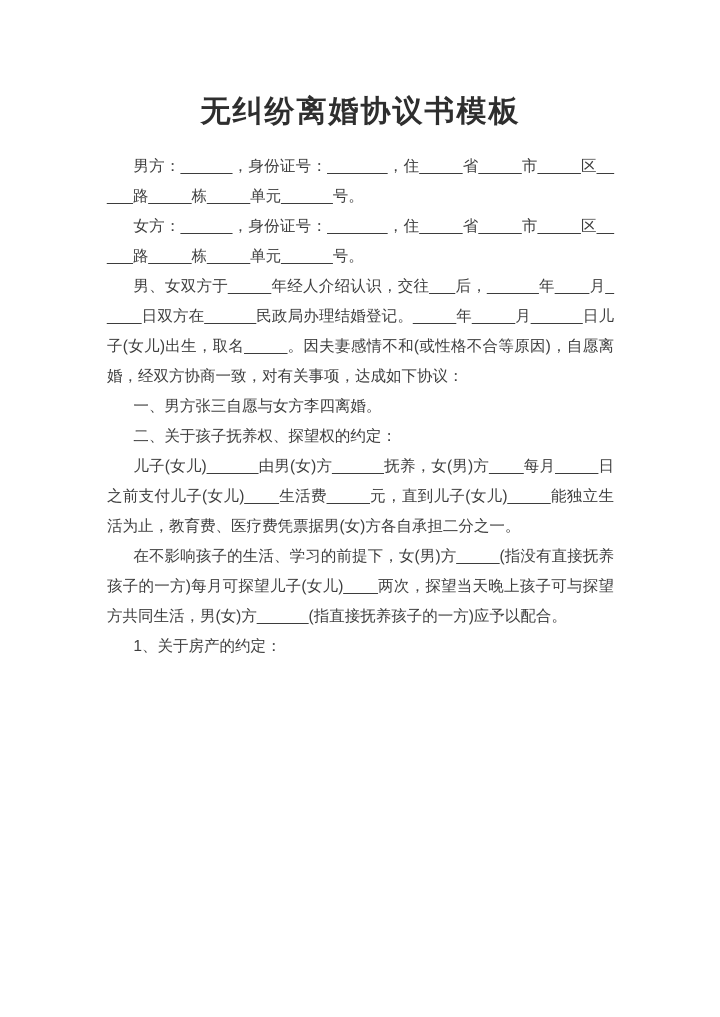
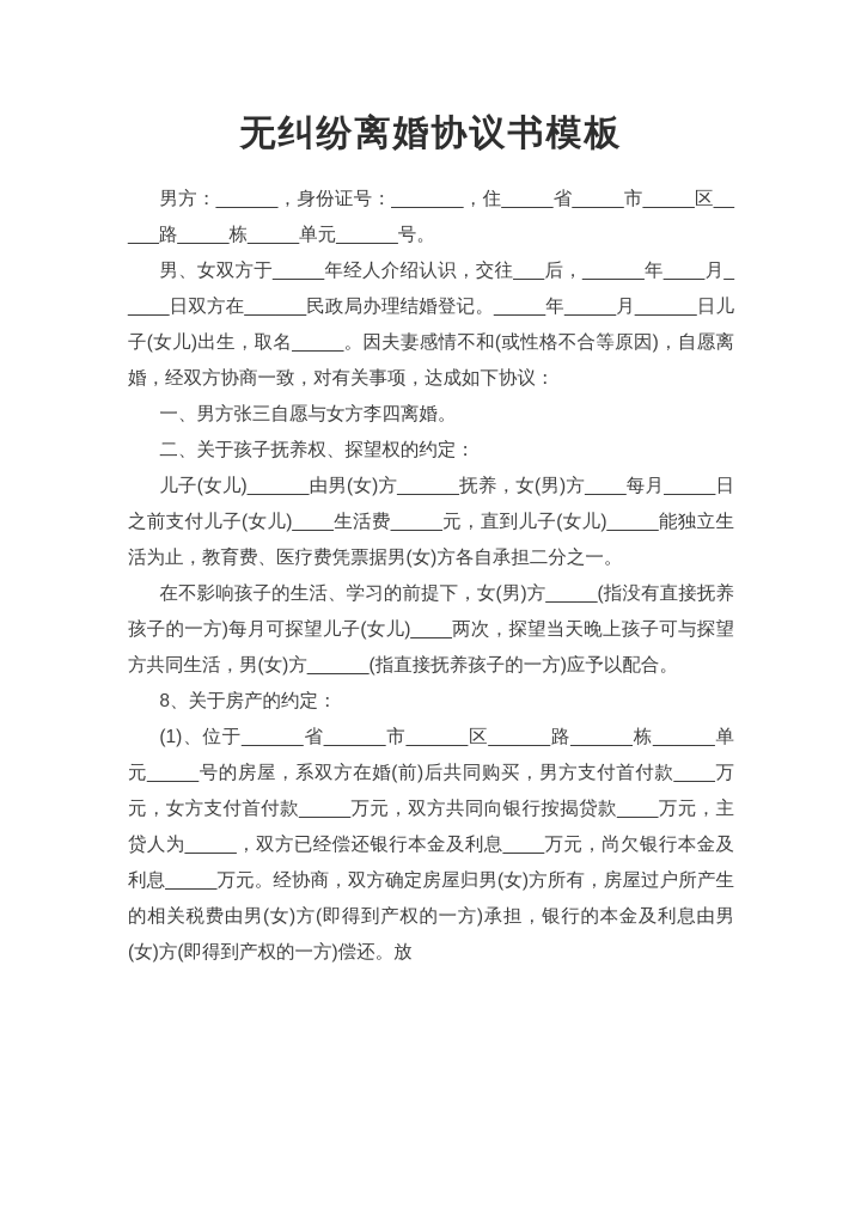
  无纠纷离婚协议书模板
  男方：______，身份证号：_______，住_____省_____市_____区_____路_____栋_____单元______号。
- 女方：______，身份证号：_______，住_____省_____市_____区_____路_____栋_____单元______号。
  男、女双方于_____年经人介绍认识，交往___后，______年____月_____日双方在______民政局办理结婚登记。_____年_____月______日儿子(女儿)出生，取名_____。因夫妻感情不和(或性格不合等原因)，自愿离婚，经双方协商一致，对有关事项，达成如下协议：
  一、男方张三自愿与女方李四离婚。
  二、关于孩子抚养权、探望权的约定：
  儿子(女儿)______由男(女)方______抚养，女(男)方____每月_____日之前支付儿子(女儿)____生活费_____元，直到儿子(女儿)_____能独立生活为止，教育费、医疗费凭票据男(女)方各自承担二分之一。
  在不影响孩子的生活、学习的前提下，女(男)方_____(指没有直接抚养孩子的一方)每月可探望儿子(女儿)____两次，探望当天晚上孩子可与探望方共同生活，男(女)方______(指直接抚养孩子的一方)应予以配合。
- 1、关于房产的约定：
+ 8、关于房产的约定：
+ (1)、位于______省______市______区______路______栋______单元_____号的房屋，系双方在婚(前)后共同购买，男方支付首付款____万元，女方支付首付款_____万元，双方共同向银行按揭贷款____万元，主贷人为_____，双方已经偿还银行本金及利息____万元，尚欠银行本金及利息_____万元。经协商，双方确定房屋归男(女)方所有，房屋过户所产生的相关税费由男(女)方(即得到产权的一方)承担，银行的本金及利息由男(女)方(即得到产权的一方)偿还。放
